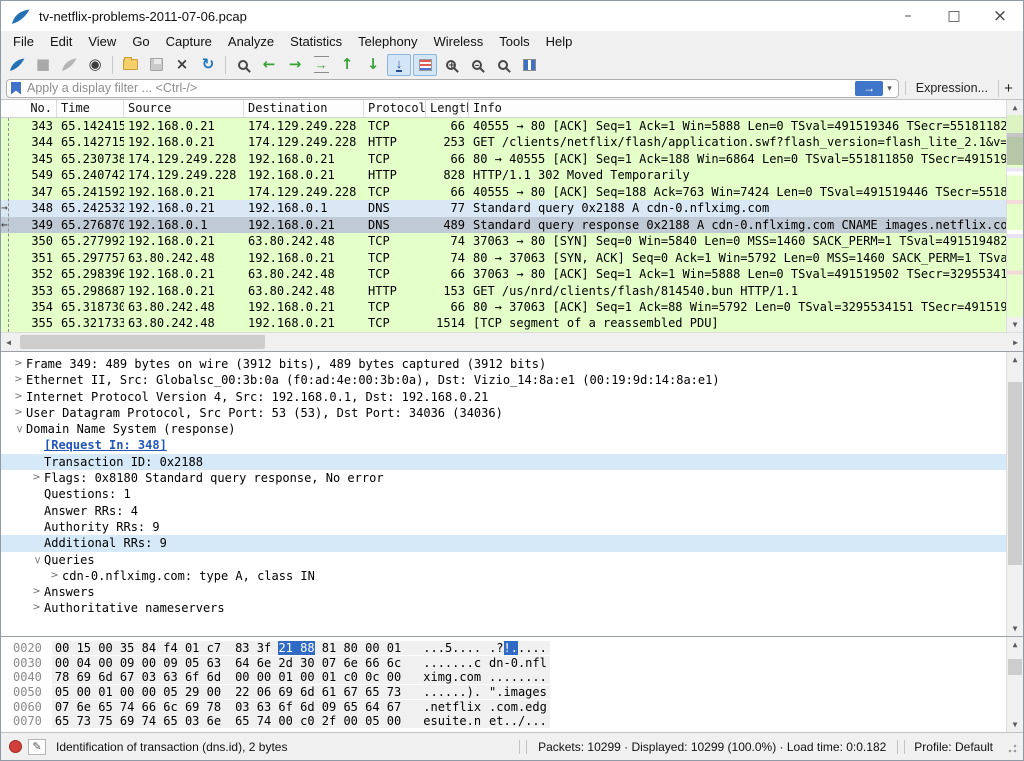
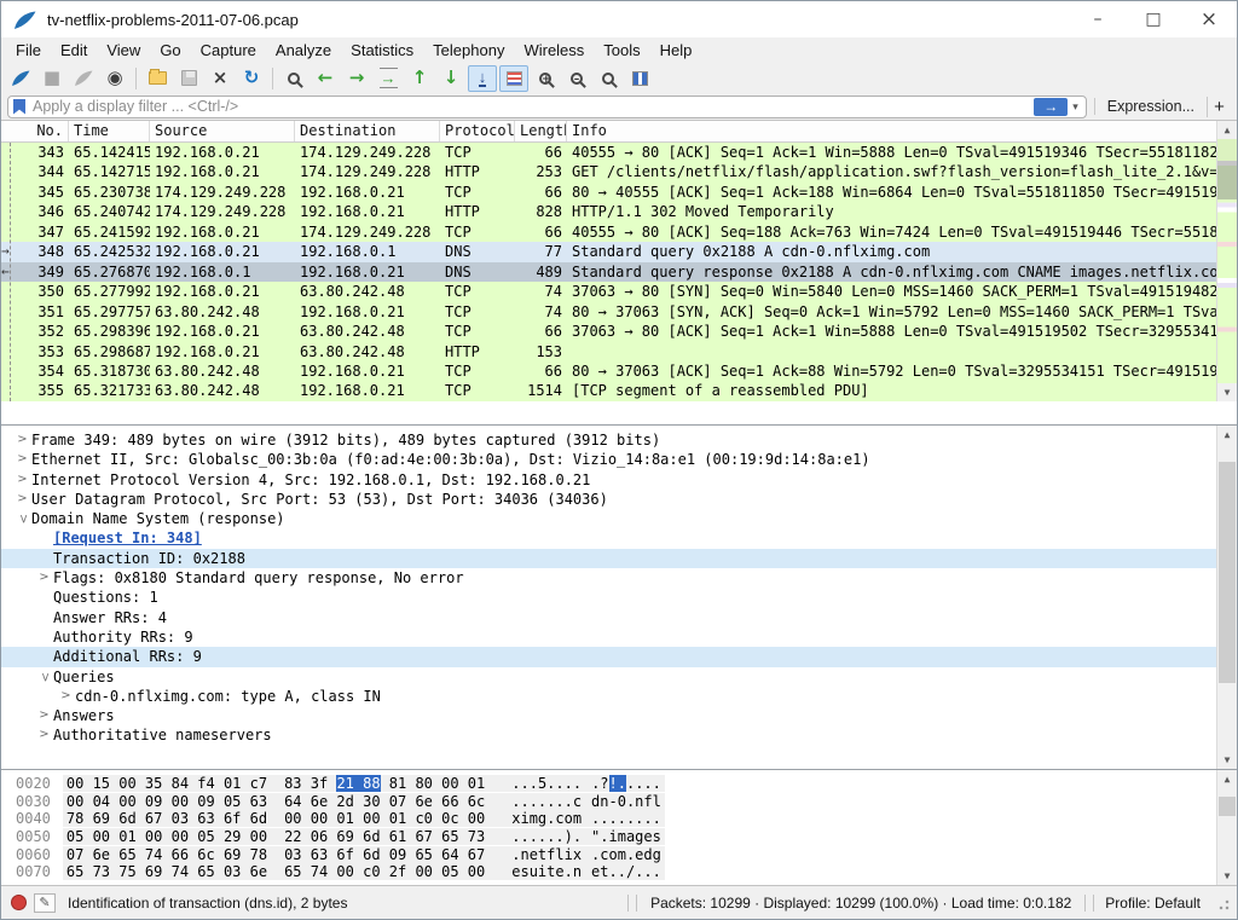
  tv-netflix-problems-2011-07-06.pcap
  –
  □
  ×
  File
  Edit
  View
  Go
  Capture
  Analyze
  Statistics
  Telephony
  Wireless
  Tools
  Help
  ■
  ◉
  ×
  ↻
  ←
  →
  →
  ↑
  ↓
  ↓
  +
  –
  Apply a display filter ... <Ctrl-/>
  →
  ▾
  Expression...
  +
  No.
  Time
  Source
  Destination
  Protocol
  Lengt
  Info
  343
  65.142415
  192.168.0.21
  174.129.249.228
  TCP
  66
  40555 → 80 [ACK] Seq=1 Ack=1 Win=5888 Len=0 TSval=491519346 TSecr=55181182
  344
  65.142715
  192.168.0.21
  174.129.249.228
  HTTP
  253
  GET /clients/netflix/flash/application.swf?flash_version=flash_lite_2.1&v=
  345
  65.230738
  174.129.249.228
  192.168.0.21
  TCP
  66
  80 → 40555 [ACK] Seq=1 Ack=188 Win=6864 Len=0 TSval=551811850 TSecr=491519
- 549
+ 346
  65.240742
  174.129.249.228
  192.168.0.21
  HTTP
  828
  HTTP/1.1 302 Moved Temporarily
  347
  65.241592
  192.168.0.21
  174.129.249.228
  TCP
  66
  40555 → 80 [ACK] Seq=188 Ack=763 Win=7424 Len=0 TSval=491519446 TSecr=5518
  →
  348
  65.242532
  192.168.0.21
  192.168.0.1
  DNS
  77
  Standard query 0x2188 A cdn-0.nflximg.com
  ←
  349
  65.276870
  192.168.0.1
  192.168.0.21
  DNS
  489
  Standard query response 0x2188 A cdn-0.nflximg.com CNAME images.netflix.co
  350
  65.277992
  192.168.0.21
  63.80.242.48
  TCP
  74
  37063 → 80 [SYN] Seq=0 Win=5840 Len=0 MSS=1460 SACK_PERM=1 TSval=491519482
  351
  65.297757
  63.80.242.48
  192.168.0.21
  TCP
  74
  80 → 37063 [SYN, ACK] Seq=0 Ack=1 Win=5792 Len=0 MSS=1460 SACK_PERM=1 TSva
  352
  65.298396
  192.168.0.21
  63.80.242.48
  TCP
  66
  37063 → 80 [ACK] Seq=1 Ack=1 Win=5888 Len=0 TSval=491519502 TSecr=32955341
  353
  65.298687
  192.168.0.21
  63.80.242.48
  HTTP
  153
- GET /us/nrd/clients/flash/814540.bun HTTP/1.1
  354
  65.318730
  63.80.242.48
  192.168.0.21
  TCP
  66
  80 → 37063 [ACK] Seq=1 Ack=88 Win=5792 Len=0 TSval=3295534151 TSecr=491519
  355
  65.321733
  63.80.242.48
  192.168.0.21
  TCP
  1514
  [TCP segment of a reassembled PDU]
  ▲
  ▼
- ◀
- ▶
  >
  Frame 349: 489 bytes on wire (3912 bits), 489 bytes captured (3912 bits)
  >
  Ethernet II, Src: Globalsc_00:3b:0a (f0:ad:4e:00:3b:0a), Dst: Vizio_14:8a:e1 (00:19:9d:14:8a:e1)
  >
  Internet Protocol Version 4, Src: 192.168.0.1, Dst: 192.168.0.21
  >
  User Datagram Protocol, Src Port: 53 (53), Dst Port: 34036 (34036)
  Domain Name System (response)
  [Request In: 348]
  Transaction ID: 0x2188
  >
  Flags: 0x8180 Standard query response, No error
  Questions: 1
  Answer RRs: 4
  Authority RRs: 9
  Additional RRs: 9
  Queries
  >
  cdn-0.nflximg.com: type A, class IN
  >
  Answers
  >
  Authoritative nameservers
  ▲
  ▼
  0020 00 15 00 35 84 f4 01 c7 83 3f 21 88 81 80 00 01 ...5.... .?!.....
  0030 00 04 00 09 00 09 05 63 64 6e 2d 30 07 6e 66 6c .......c dn-0.nfl
  0040 78 69 6d 67 03 63 6f 6d 00 00 01 00 01 c0 0c 00 ximg.com ........
  0050 05 00 01 00 00 05 29 00 22 06 69 6d 61 67 65 73 ......). ".images
  0060 07 6e 65 74 66 6c 69 78 03 63 6f 6d 09 65 64 67 .netflix .com.edg
  0070 65 73 75 69 74 65 03 6e 65 74 00 c0 2f 00 05 00 esuite.n et../...
  ▲
  ▼
  ✎
  Identification of transaction (dns.id), 2 bytes
  Packets: 10299 · Displayed: 10299 (100.0%) · Load time: 0:0.182
  Profile: Default
